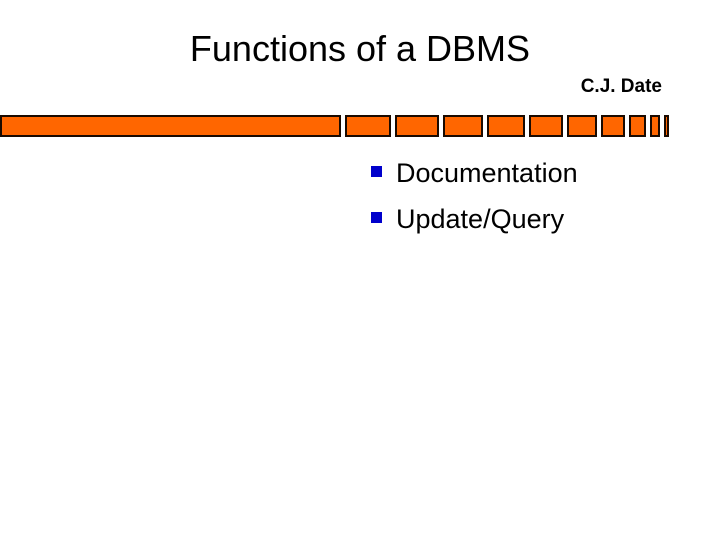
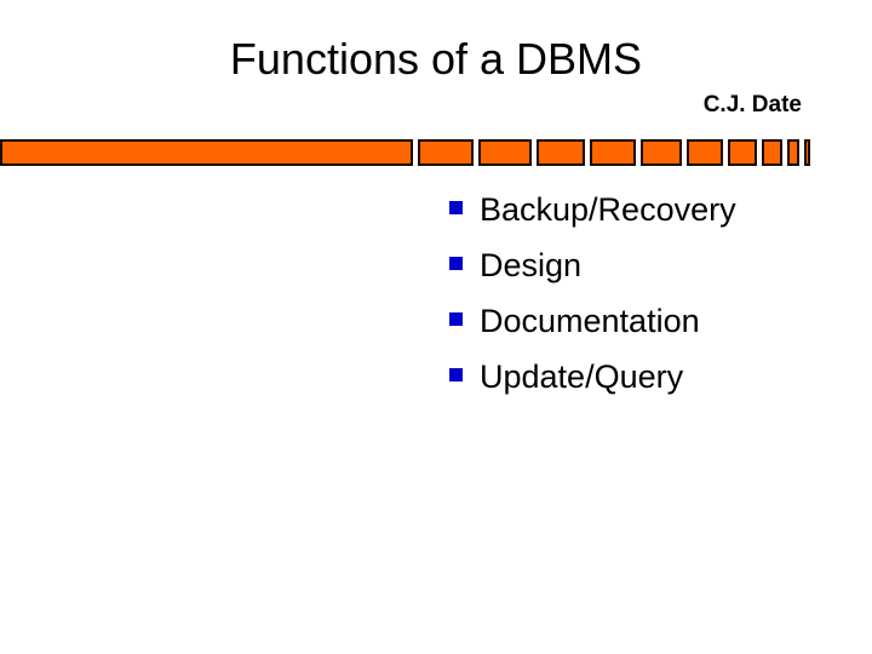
  Functions of a DBMS
  C.J. Date
+ Backup/Recovery
+ Design
  Documentation
  Update/Query
